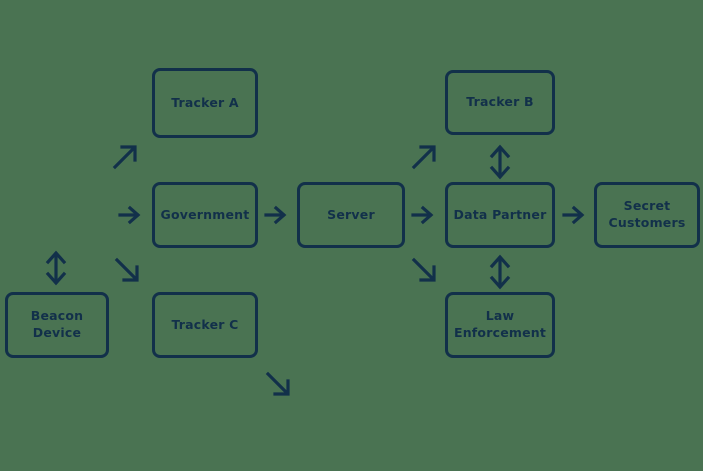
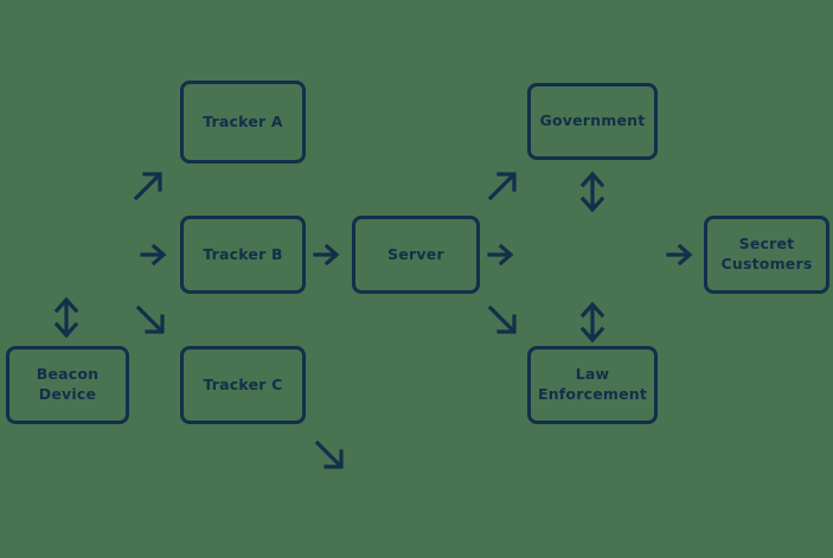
  Beacon
  Device
  Tracker A
- Government
+ Tracker B
  Tracker C
  Server
- Data Partner
- Tracker B
+ Government
  Law
  Enforcement
  Secret
  Customers
